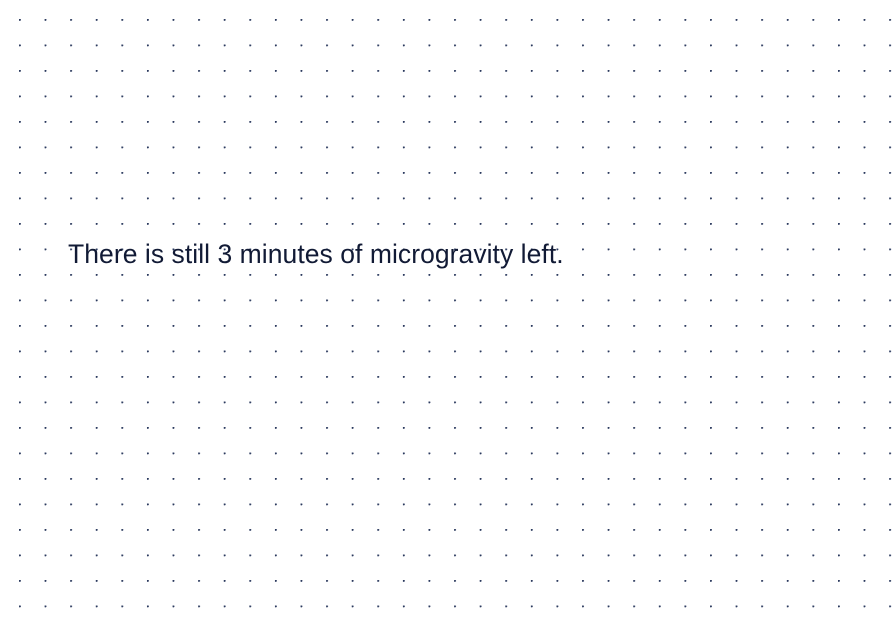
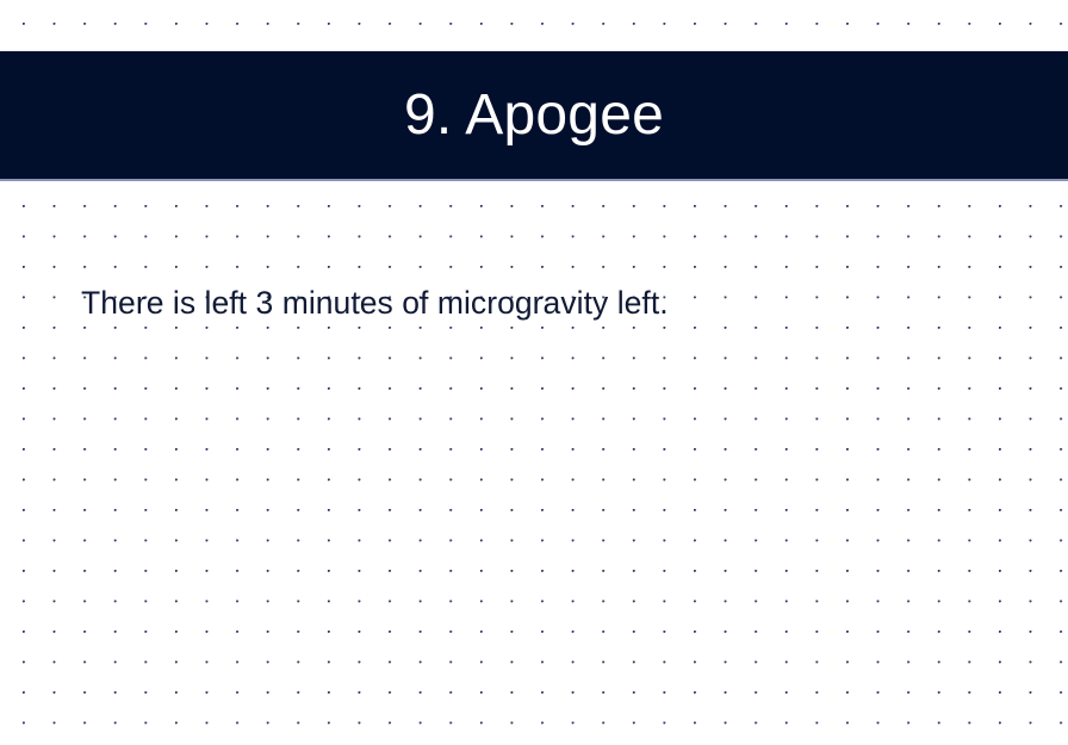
+ 9. Apogee
- There is still 3 minutes of microgravity left.
+ There is left 3 minutes of microgravity left.
